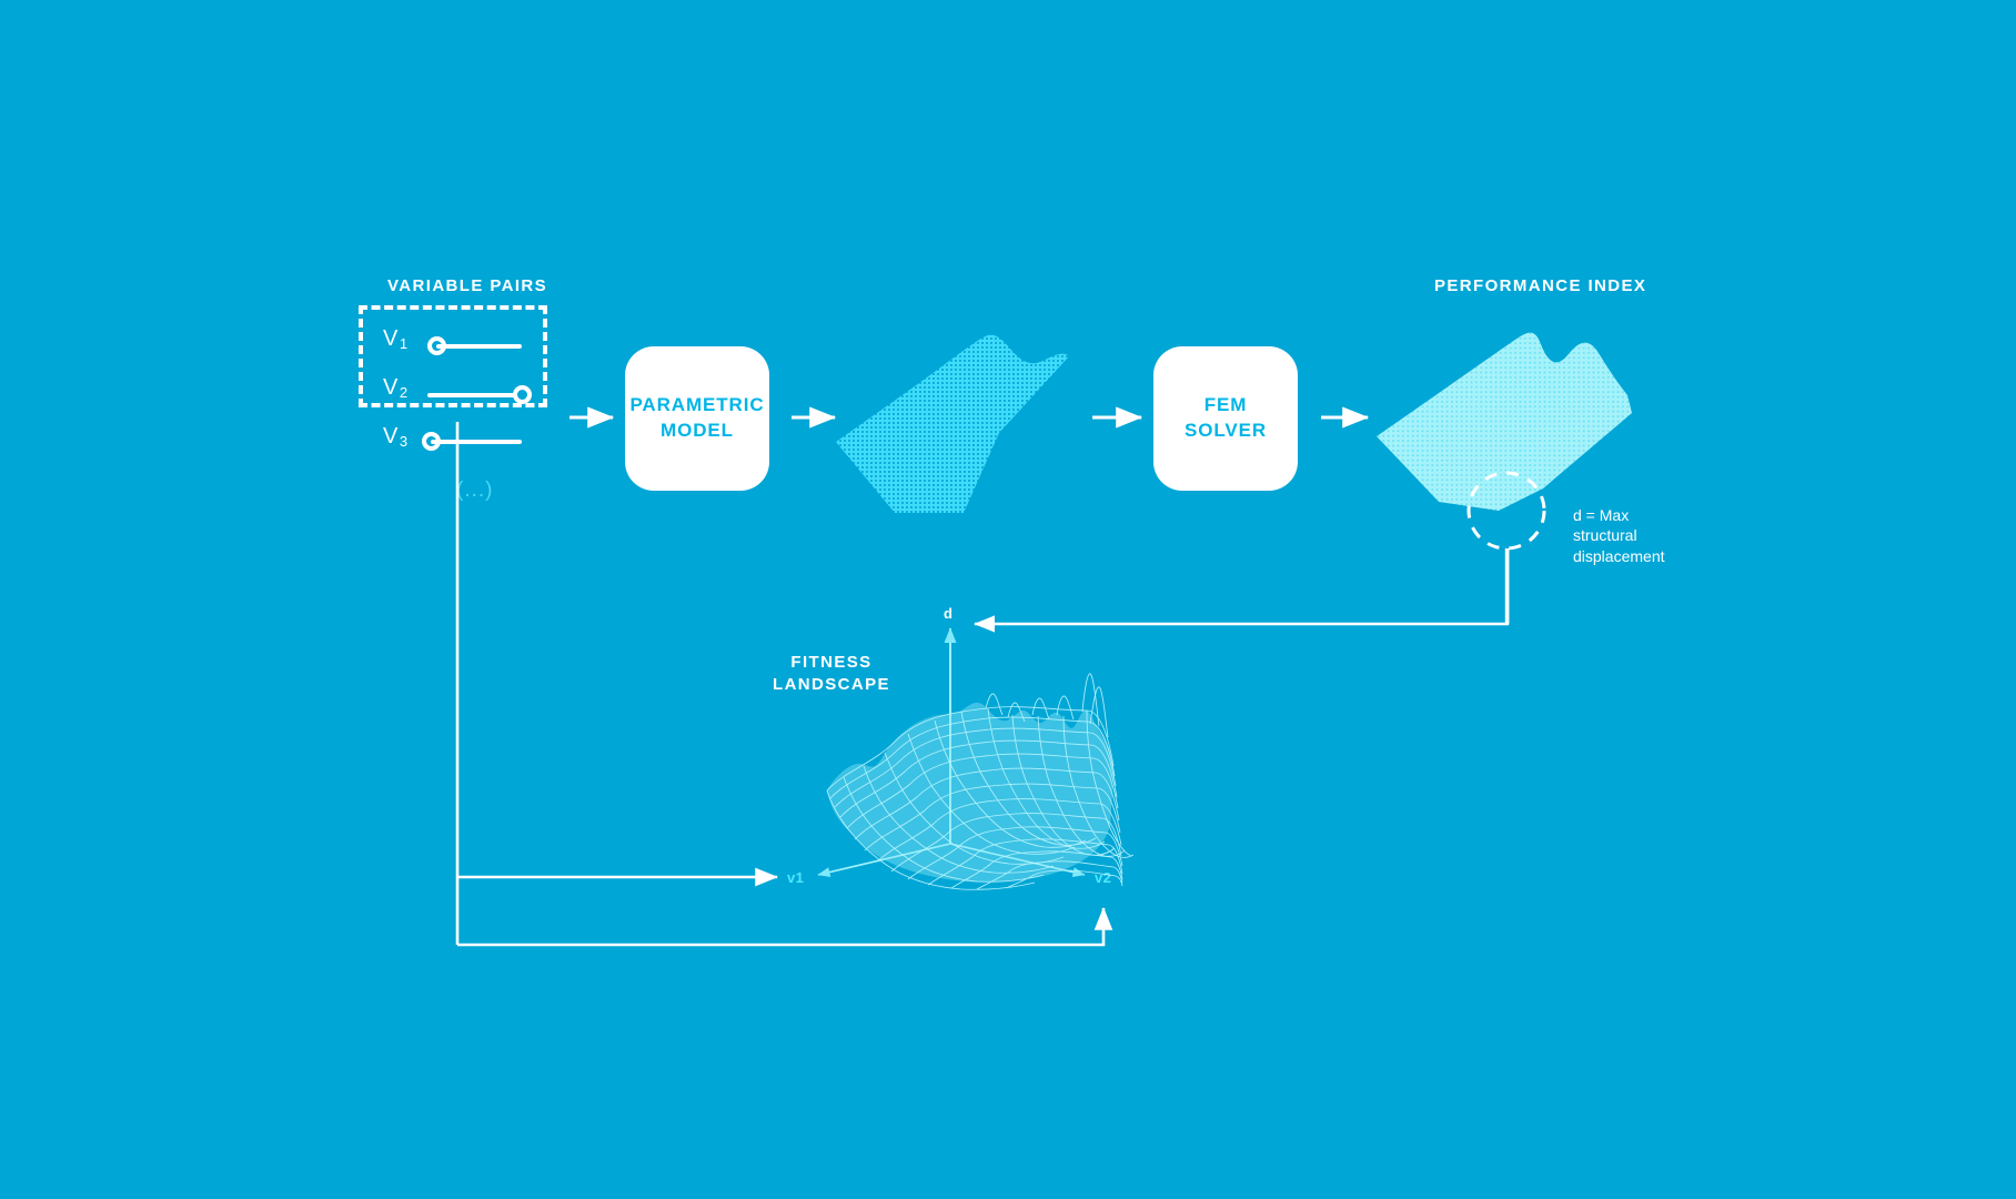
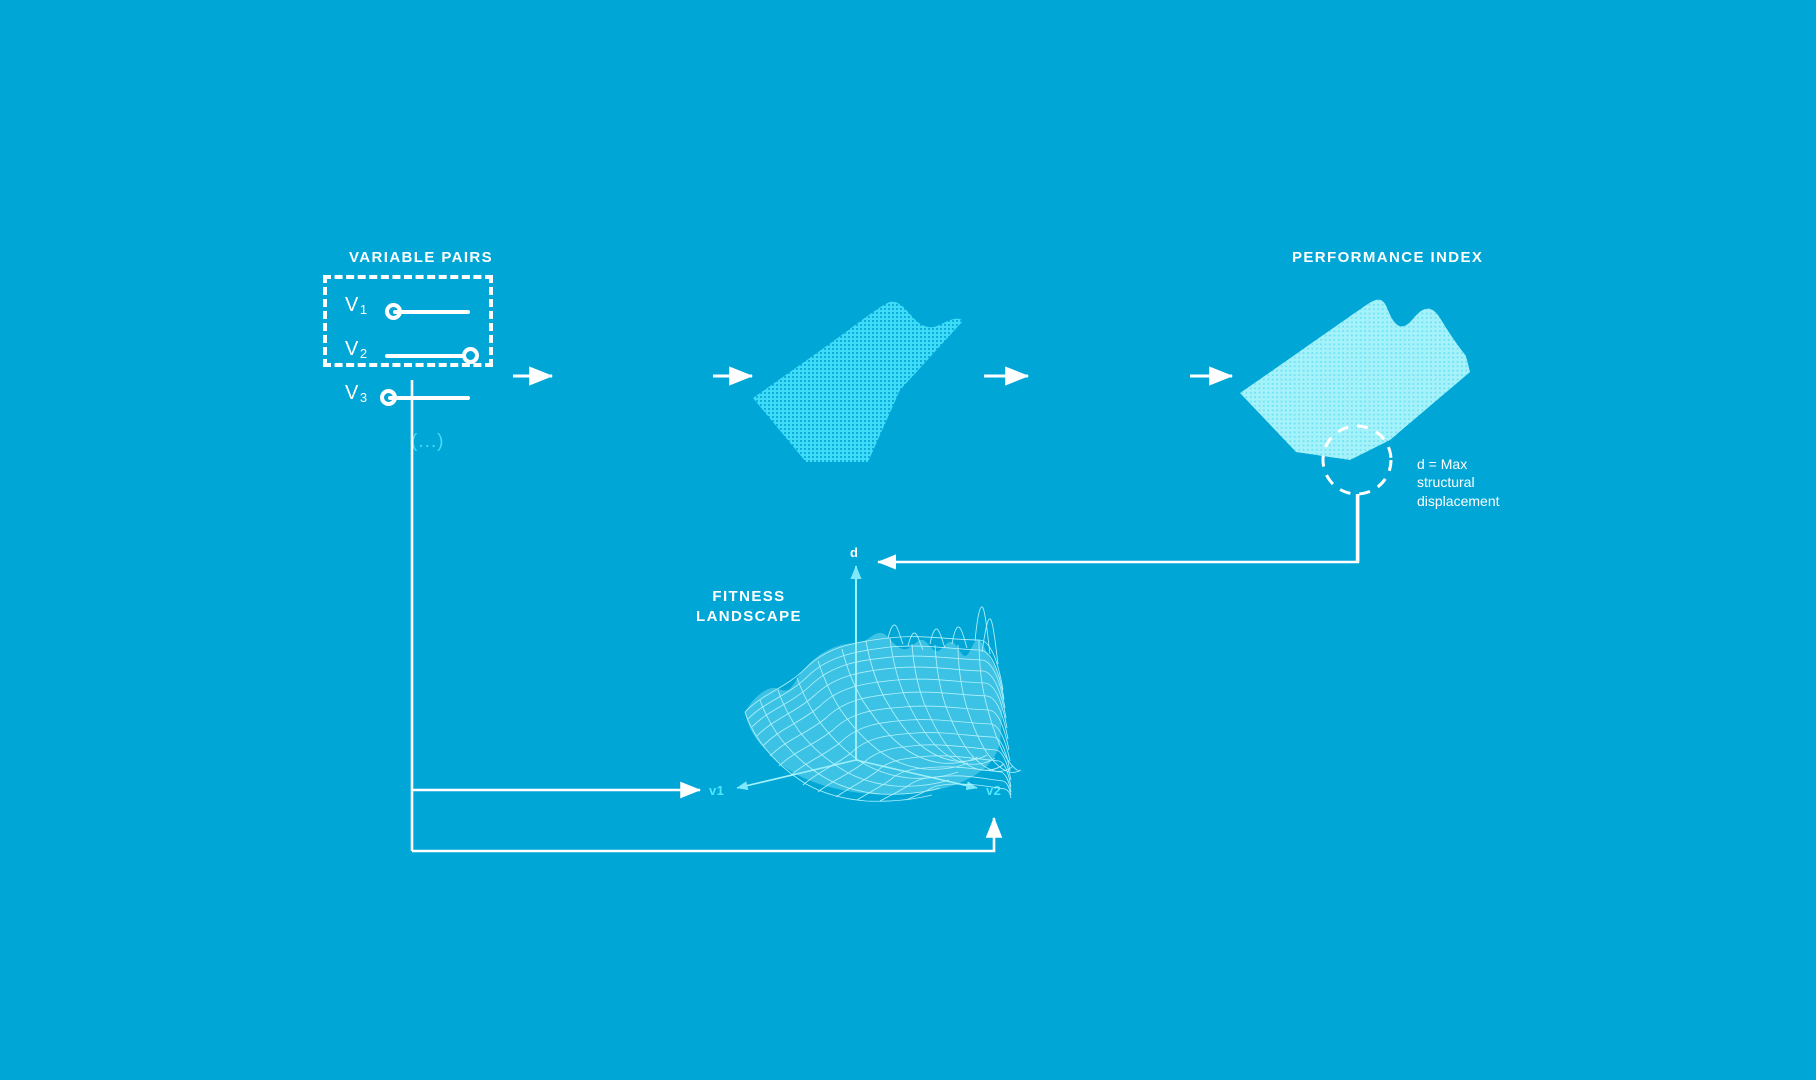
  VARIABLE PAIRS
  V1
  V2
  V3
  (...)
- PARAMETRIC
- MODEL
- FEM
- SOLVER
  PERFORMANCE INDEX
  d = Max
  structural
  displacement
  FITNESS
  LANDSCAPE
  d
  v1
  v2
